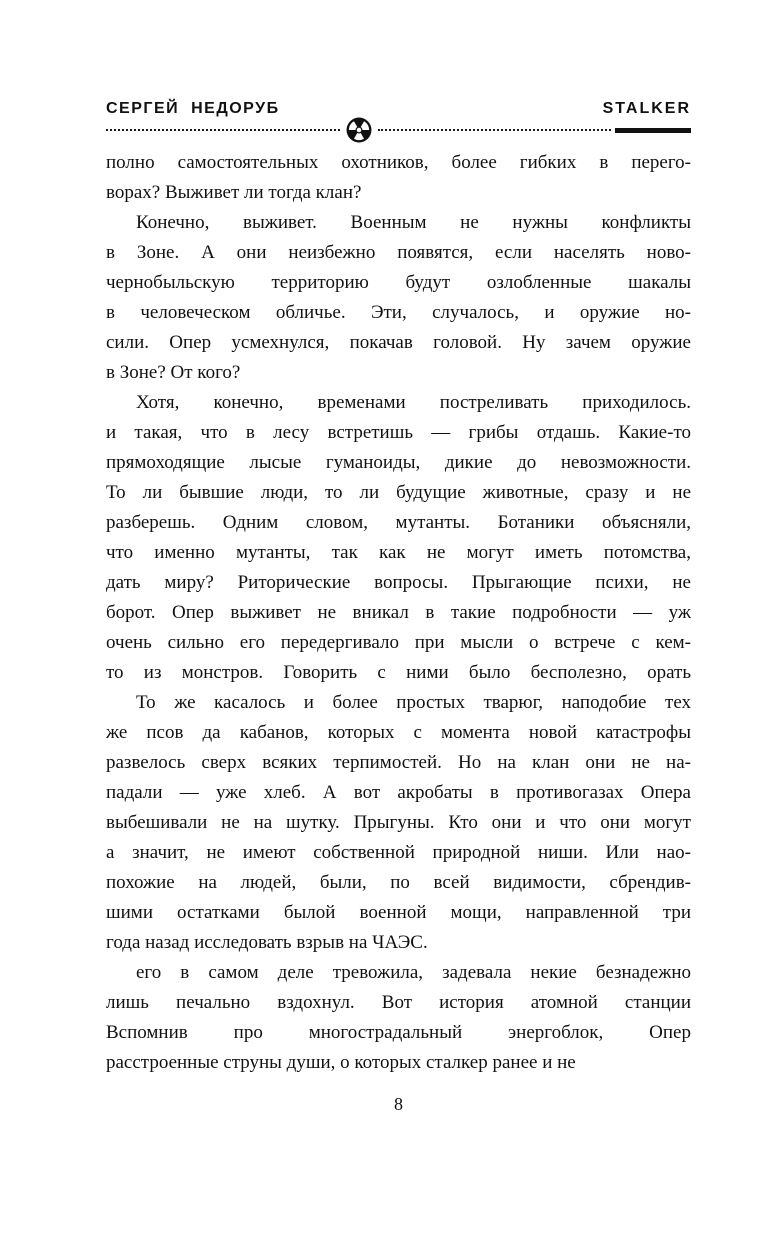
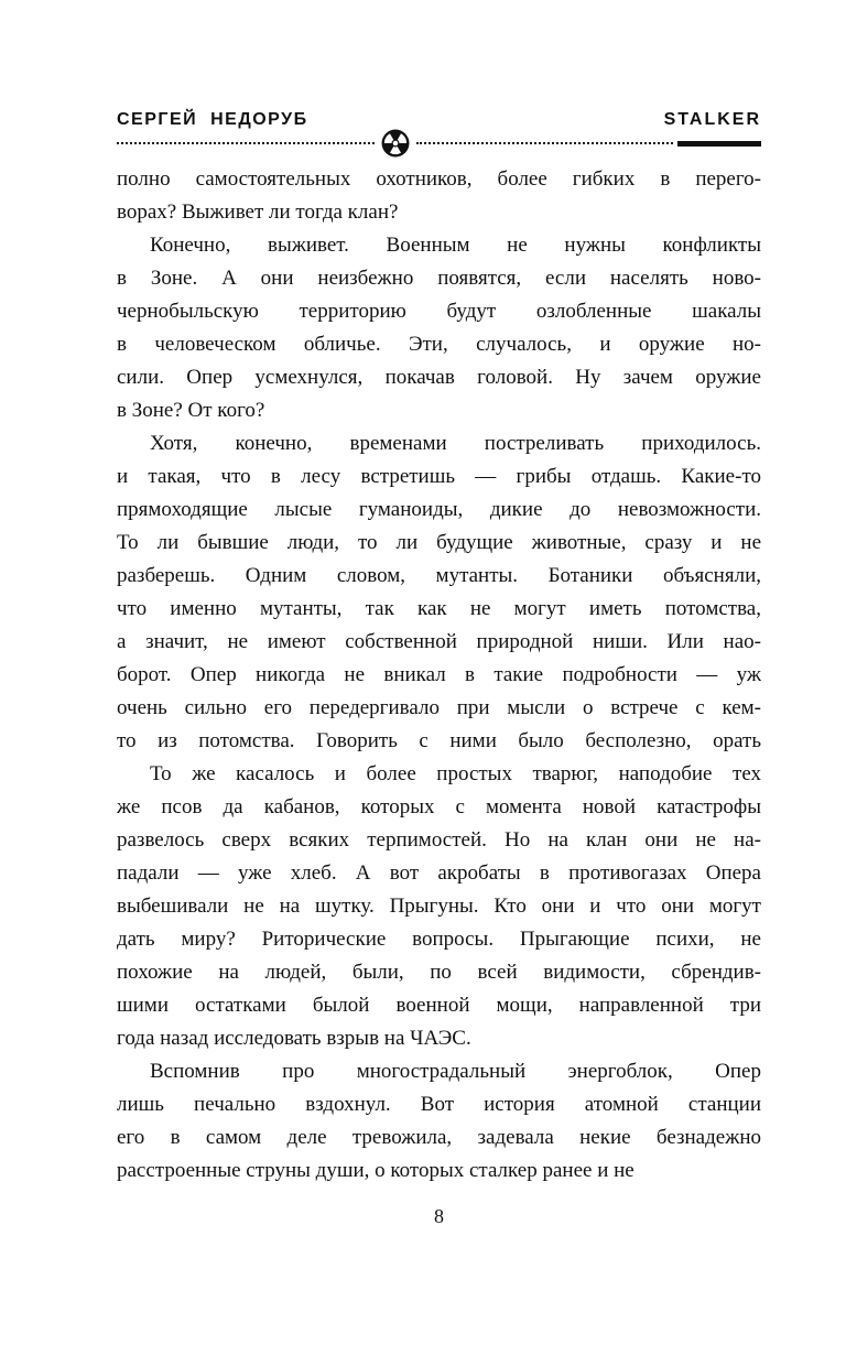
  СЕРГЕЙ НЕДОРУБ
  STALKER
  полно самостоятельных охотников, более гибких в перего-
  ворах? Выживет ли тогда клан?
  Конечно, выживет. Военным не нужны конфликты
  в Зоне. А они неизбежно появятся, если населять ново-
  чернобыльскую территорию будут озлобленные шакалы
  в человеческом обличье. Эти, случалось, и оружие но-
  сили. Опер усмехнулся, покачав головой. Ну зачем оружие
  в Зоне? От кого?
  Хотя, конечно, временами постреливать приходилось.
  и такая, что в лесу встретишь — грибы отдашь. Какие-то
  прямоходящие лысые гуманоиды, дикие до невозможности.
  То ли бывшие люди, то ли будущие животные, сразу и не
  разберешь. Одним словом, мутанты. Ботаники объясняли,
  что именно мутанты, так как не могут иметь потомства,
- дать миру? Риторические вопросы. Прыгающие психи, не
+ а значит, не имеют собственной природной ниши. Или нао-
- борот. Опер выживет не вникал в такие подробности — уж
+ борот. Опер никогда не вникал в такие подробности — уж
  очень сильно его передергивало при мысли о встрече с кем-
- то из монстров. Говорить с ними было бесполезно, орать
+ то из потомства. Говорить с ними было бесполезно, орать
  То же касалось и более простых тварюг, наподобие тех
  же псов да кабанов, которых с момента новой катастрофы
  развелось сверх всяких терпимостей. Но на клан они не на-
  падали — уже хлеб. А вот акробаты в противогазах Опера
  выбешивали не на шутку. Прыгуны. Кто они и что они могут
- а значит, не имеют собственной природной ниши. Или нао-
+ дать миру? Риторические вопросы. Прыгающие психи, не
  похожие на людей, были, по всей видимости, сбрендив-
  шими остатками былой военной мощи, направленной три
  года назад исследовать взрыв на ЧАЭС.
- его в самом деле тревожила, задевала некие безнадежно
+ Вспомнив про многострадальный энергоблок, Опер
  лишь печально вздохнул. Вот история атомной станции
- Вспомнив про многострадальный энергоблок, Опер
+ его в самом деле тревожила, задевала некие безнадежно
  расстроенные струны души, о которых сталкер ранее и не
  8
